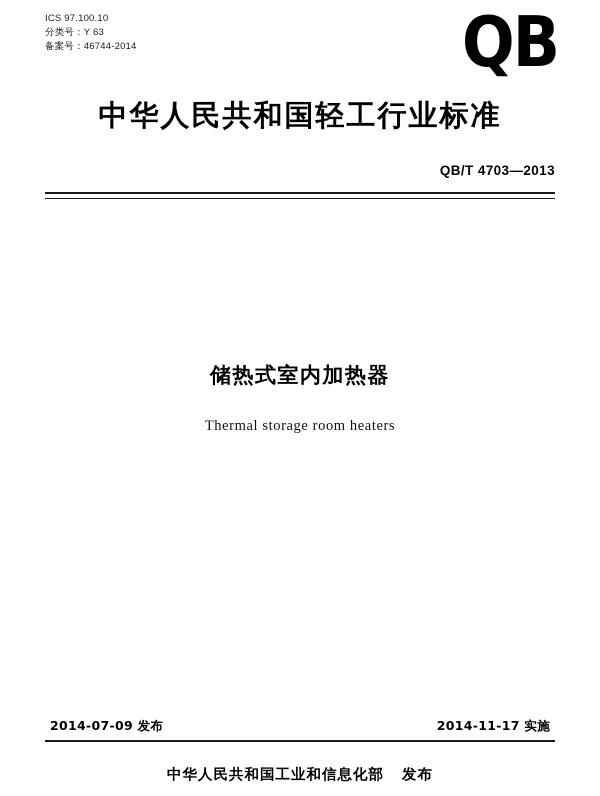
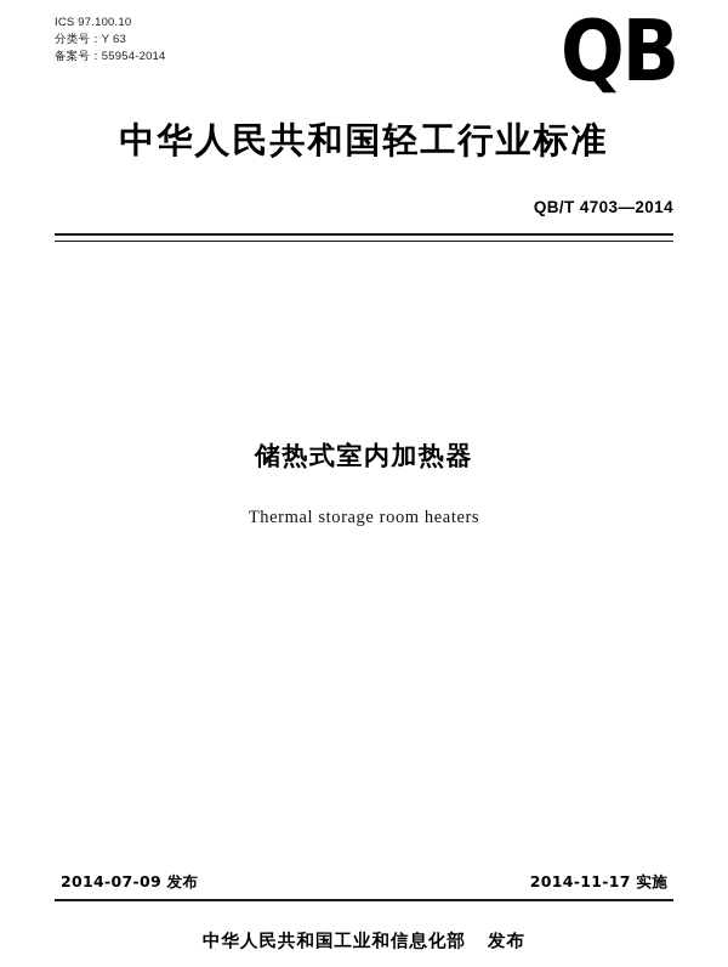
  ICS 97.100.10
  分类号：Y 63
- 备案号：46744-2014
+ 备案号：55954-2014
  QB
  中华人民共和国轻工行业标准
- QB/T 4703—2013
+ QB/T 4703—2014
  储热式室内加热器
  Thermal storage room heaters
  2014-07-09 发布
  2014-11-17 实施
  中华人民共和国工业和信息化部 发布
